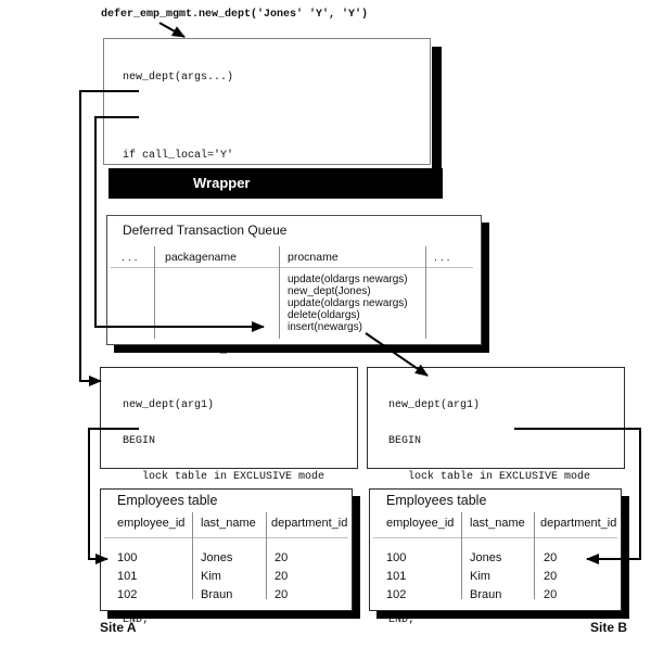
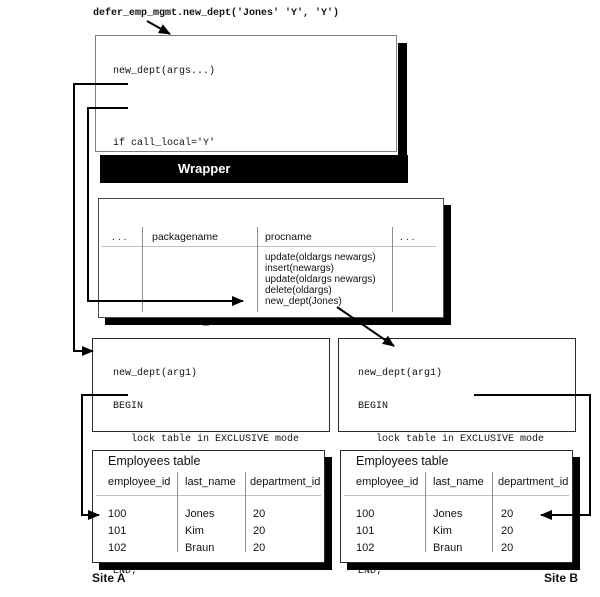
  defer_emp_mgmt.new_dept('Jones' 'Y', 'Y')
  new_dept(args...)
  if call_local='Y'
  Wrapper
- Deferred Transaction Queue
  . . .
  packagename
  procname
  . . .
  update(oldargs newargs)
- new_dept(Jones)
+ insert(newargs)
  update(oldargs newargs)
  delete(oldargs)
- insert(newargs)
+ new_dept(Jones)
  new_dept(arg1)
  BEGIN
  lock table in EXCLUSIVE mode
  END;
  new_dept(arg1)
  BEGIN
  lock table in EXCLUSIVE mode
  END;
  Employees table
  employee_id
  last_name
  department_id
  100
  Jones
  20
  101
  Kim
  20
  102
  Braun
  20
  Employees table
  employee_id
  last_name
  department_id
  100
  Jones
  20
  101
  Kim
  20
  102
  Braun
  20
  Site A
  Site B
